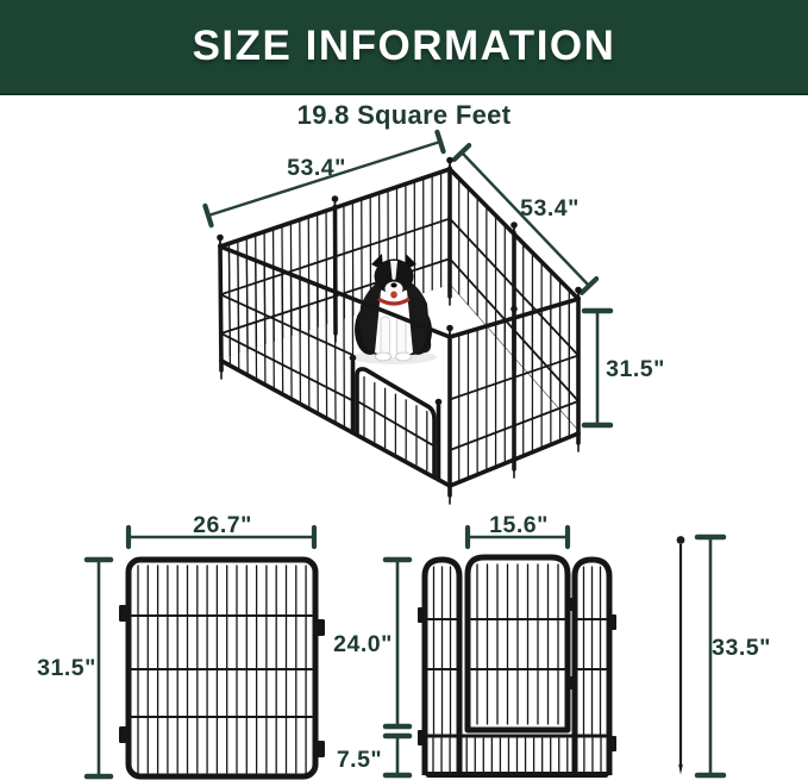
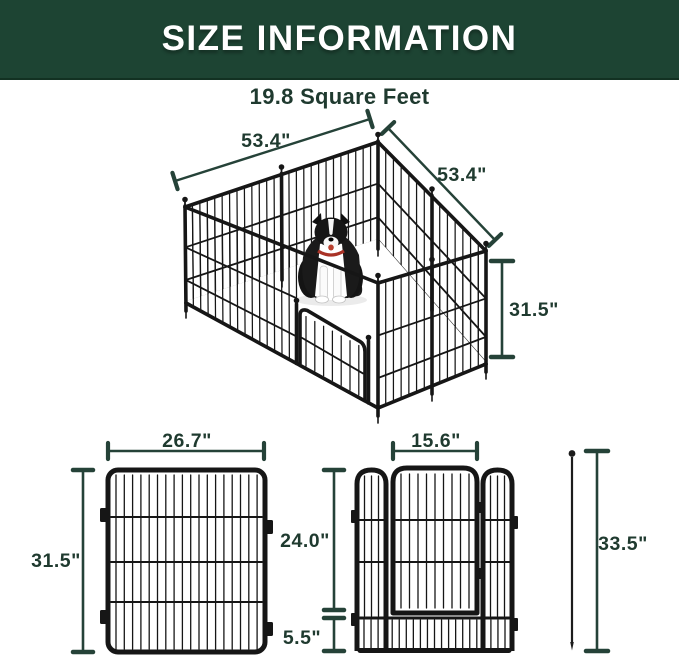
  SIZE INFORMATION
  19.8 Square Feet
  53.4"
  53.4"
  31.5"
  26.7"
  31.5"
  15.6"
  24.0"
- 7.5"
+ 5.5"
  33.5"
